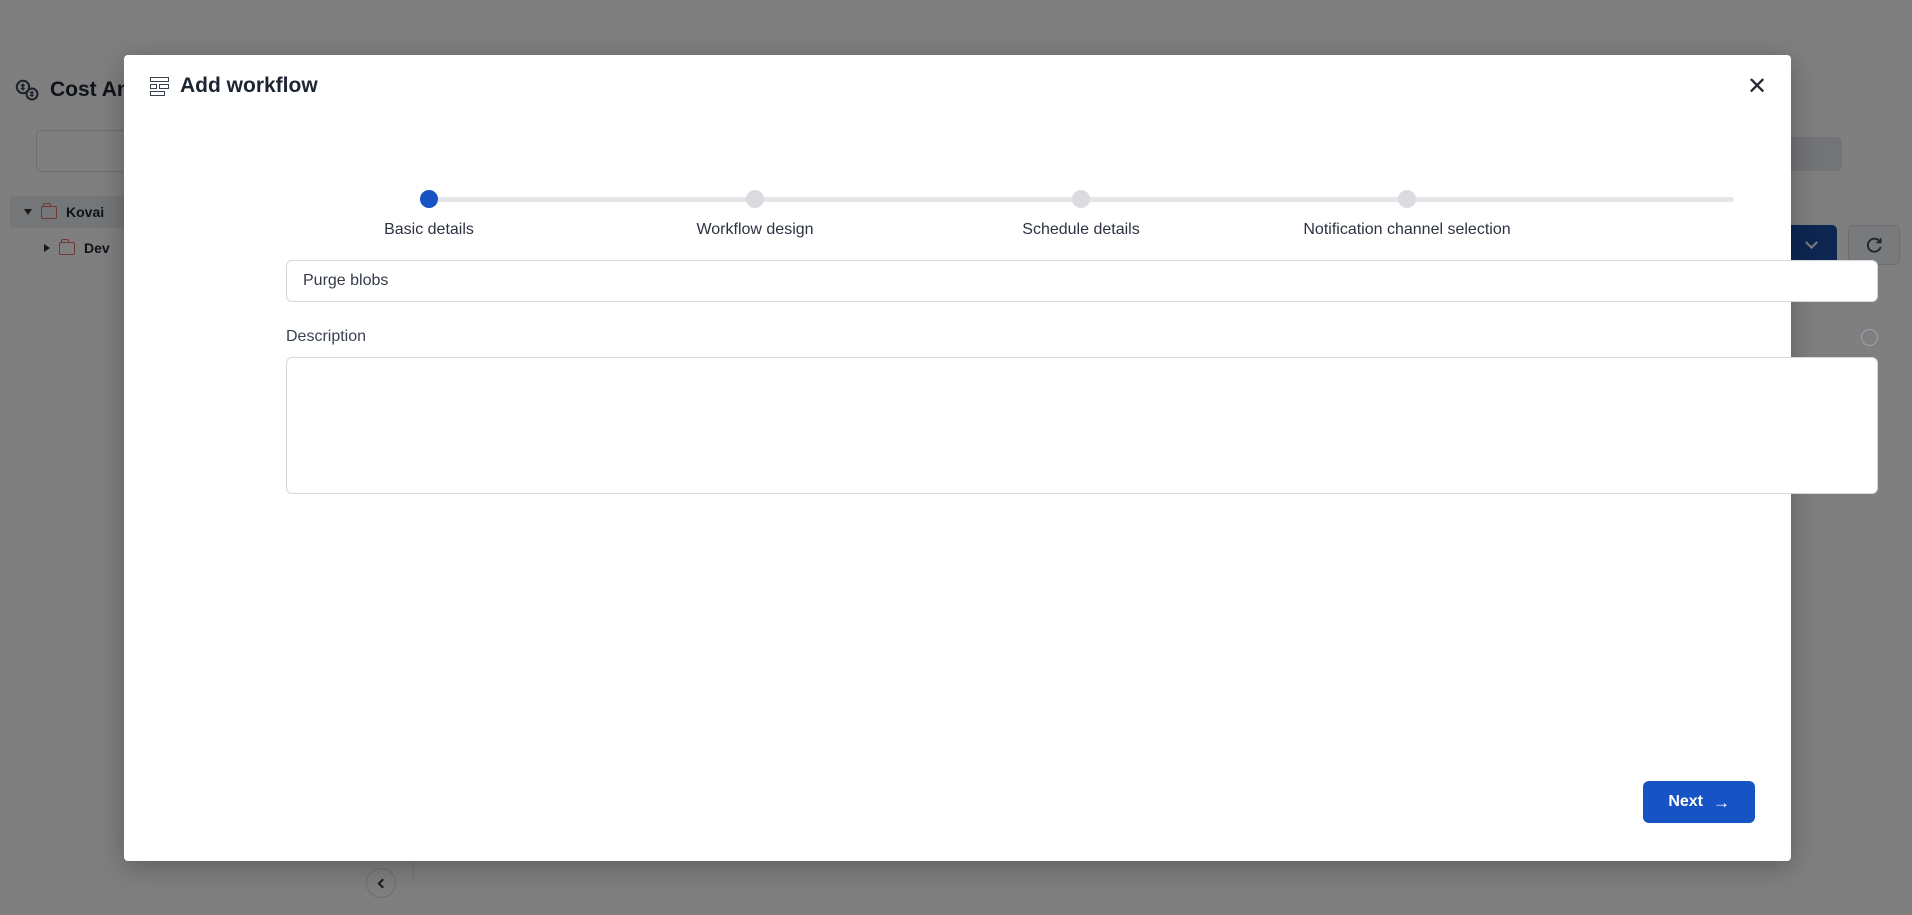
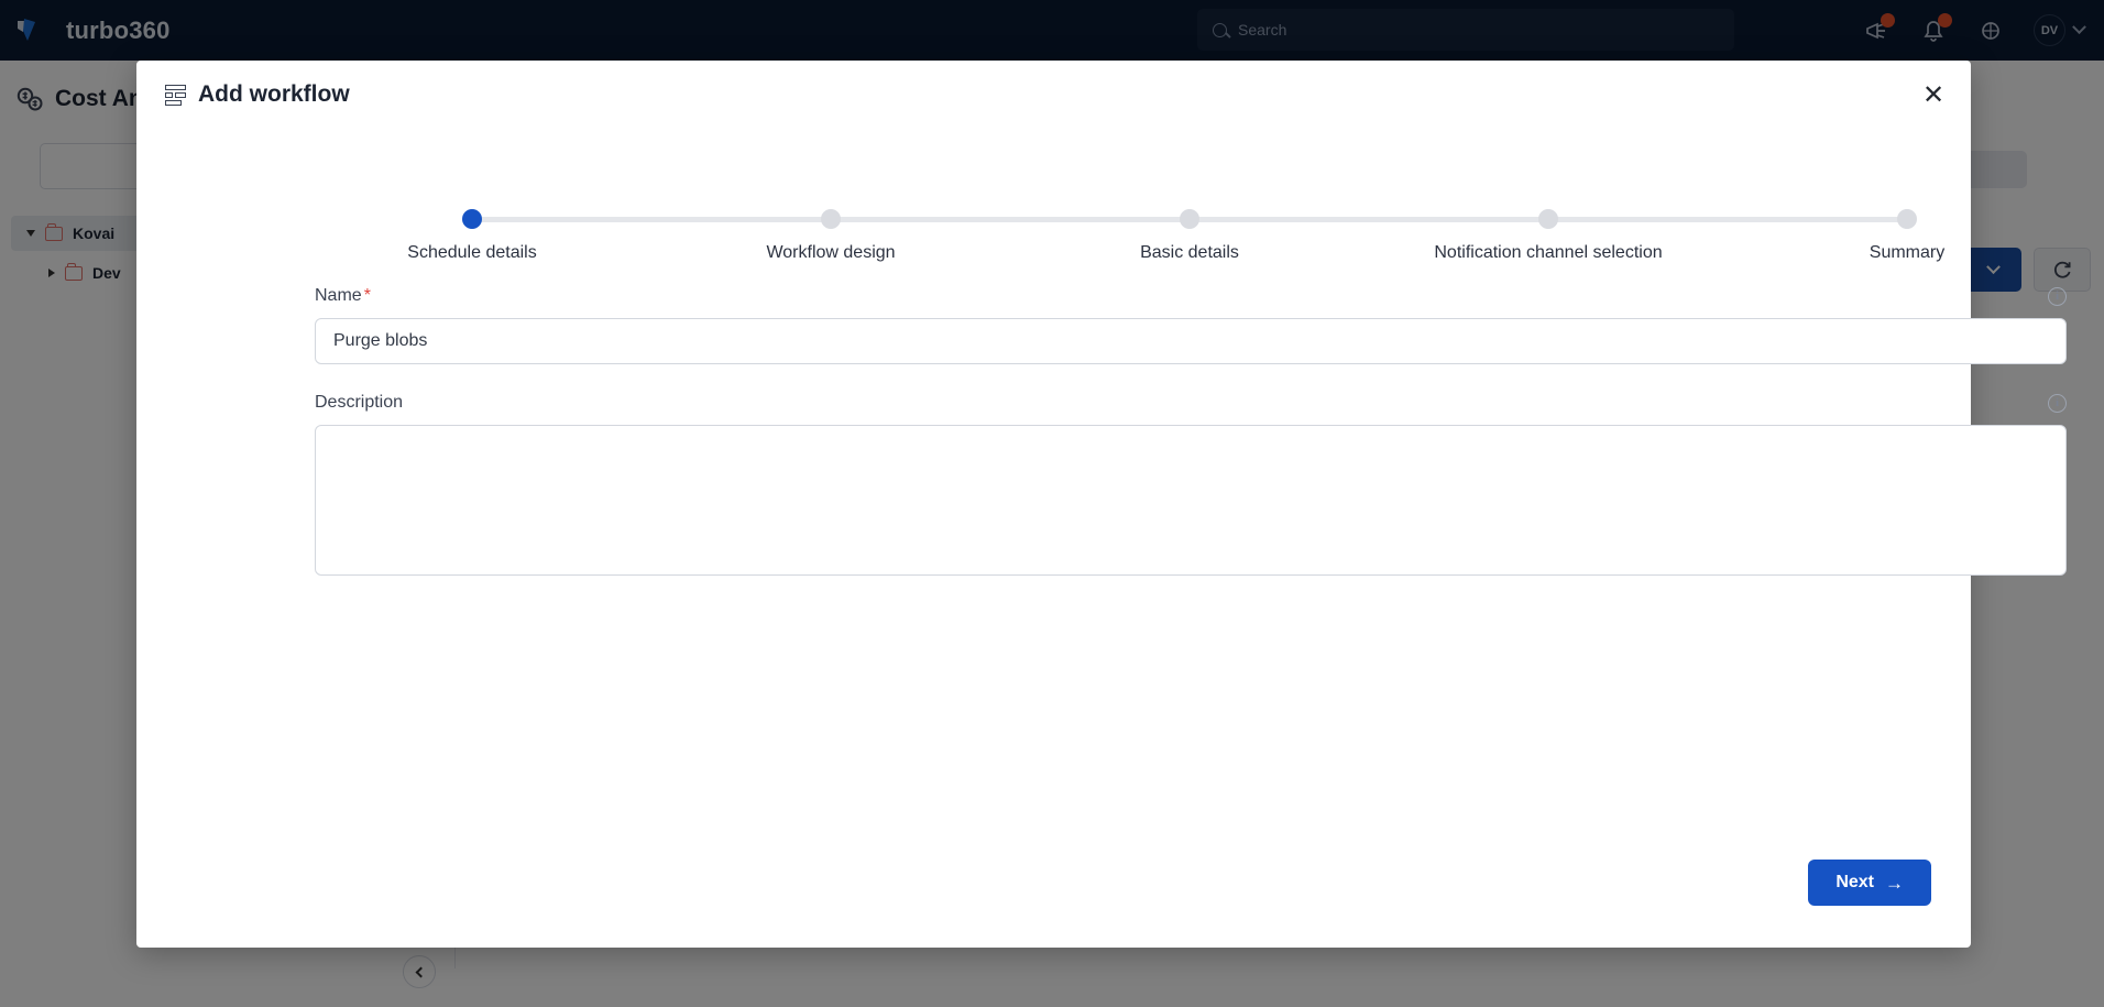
  Kovai
  Dev
+ turbo360
+ Search
+ DV
  Add workflow
  ✕
- Basic details
+ Schedule details
  Workflow design
- Schedule details
+ Basic details
  Notification channel selection
+ Summary
+ Name*
+ i
  Purge blobs
  Description
  Next
  →
